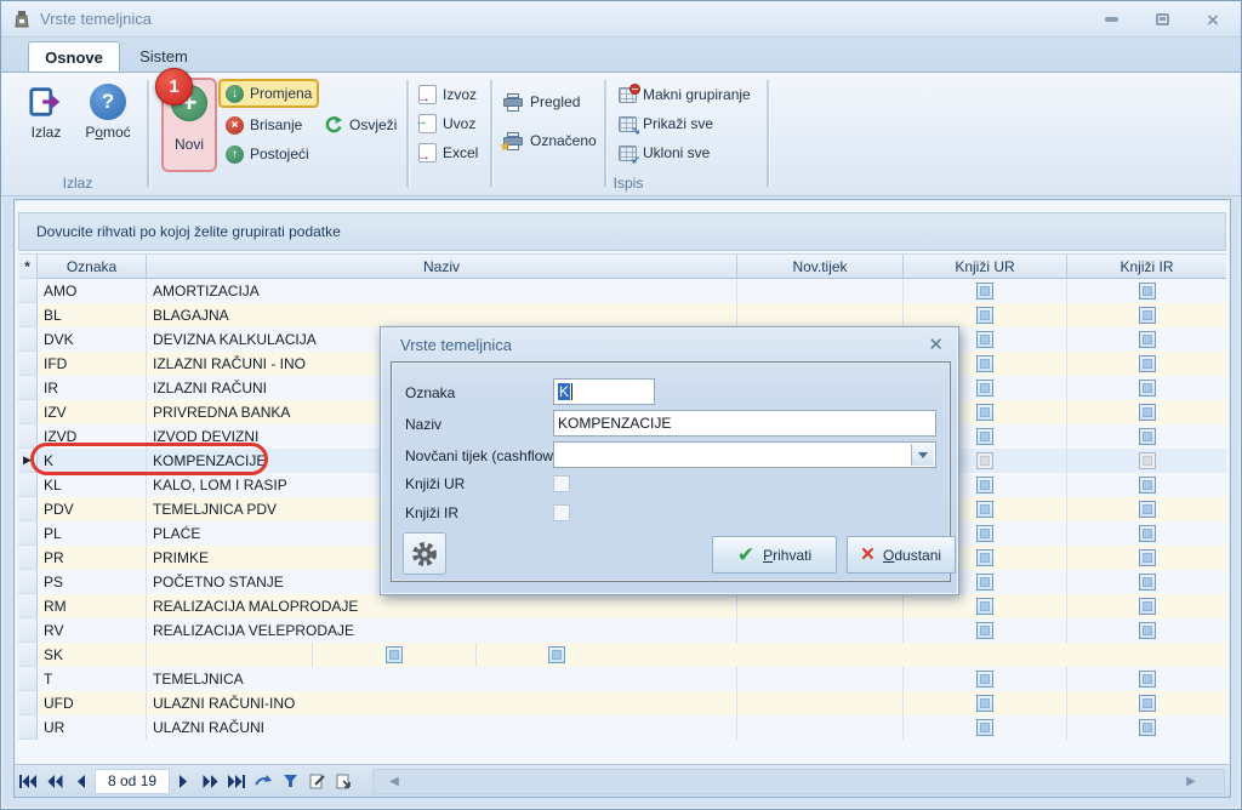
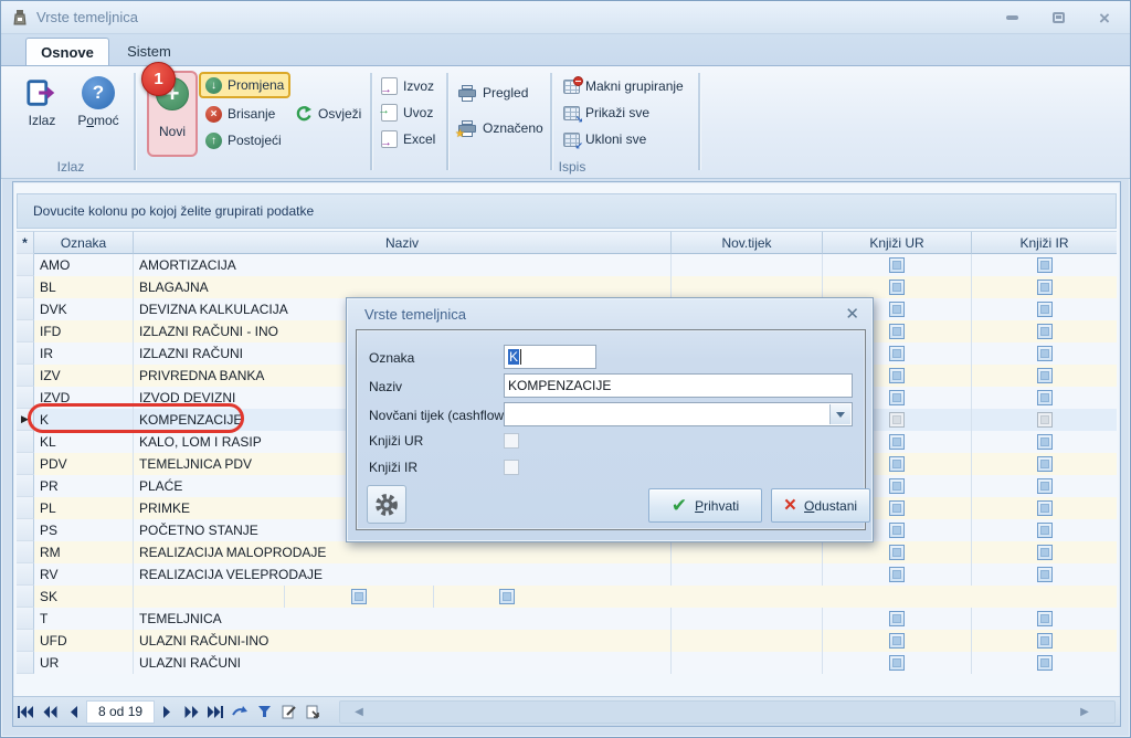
  Vrste temeljnica
  ×
  Osnove
  Sistem
  Izlaz
  ?
  Pomoć
  +
  Novi
  ↓
  Promjena
  ×
  Brisanje
  ↑
  Postojeći
  Osvježi
  →
  Izvoz
  →
  Uvoz
  →
  Excel
  Pregled
  ★
  Označeno
  Makni grupiranje
  ↘
  Prikaži sve
  ↙
  Ukloni sve
  Izlaz
  Ispis
  1
- Dovucite rihvati po kojoj želite grupirati podatke
+ Dovucite kolonu po kojoj želite grupirati podatke
  *
  Oznaka
  Naziv
  Nov.tijek
  Knjiži UR
  Knjiži IR
  AMO
  AMORTIZACIJA
  BL
  BLAGAJNA
  DVK
  DEVIZNA KALKULACIJA
  IFD
  IZLAZNI RAČUNI - INO
  IR
  IZLAZNI RAČUNI
  IZV
  PRIVREDNA BANKA
  IZVD
  IZVOD DEVIZNI
  ▶
  K
  KOMPENZACIJE
  KL
  KALO, LOM I RASIP
  PDV
  TEMELJNICA PDV
- PL
+ PR
  PLAĆE
- PR
+ PL
  PRIMKE
  PS
  POČETNO STANJE
  RM
  REALIZACIJA MALOPRODAJE
  RV
  REALIZACIJA VELEPRODAJE
  SK
  T
  TEMELJNICA
  UFD
  ULAZNI RAČUNI-INO
  UR
  ULAZNI RAČUNI
  8 od 19
  ◀
  ▶
  Vrste temeljnica
  ✕
  Oznaka
  K
  Naziv
  KOMPENZACIJE
  Novčani tijek (cashflow
  Knjiži UR
  Knjiži IR
  ✔
  Prihvati
  ×
  Odustani
